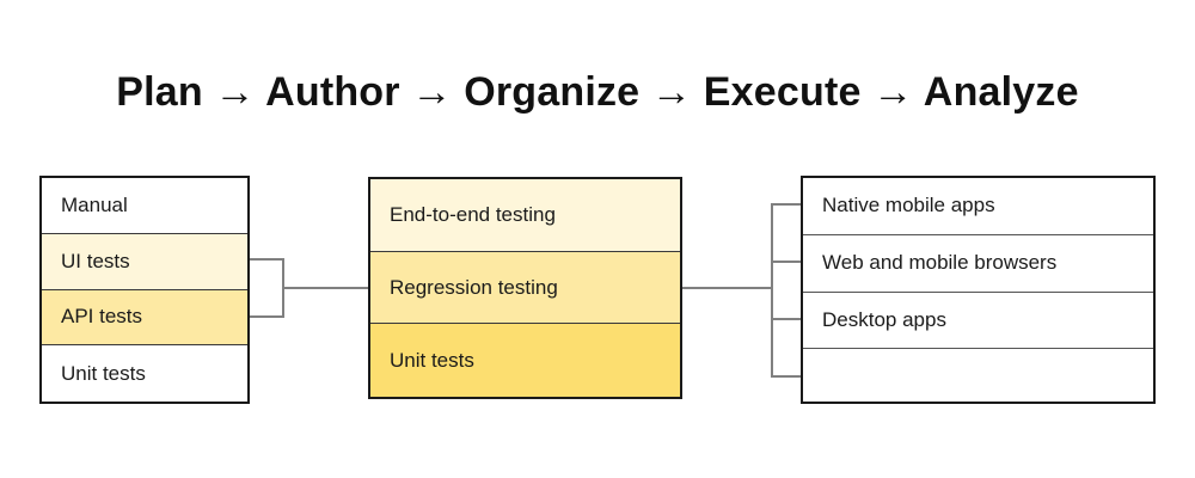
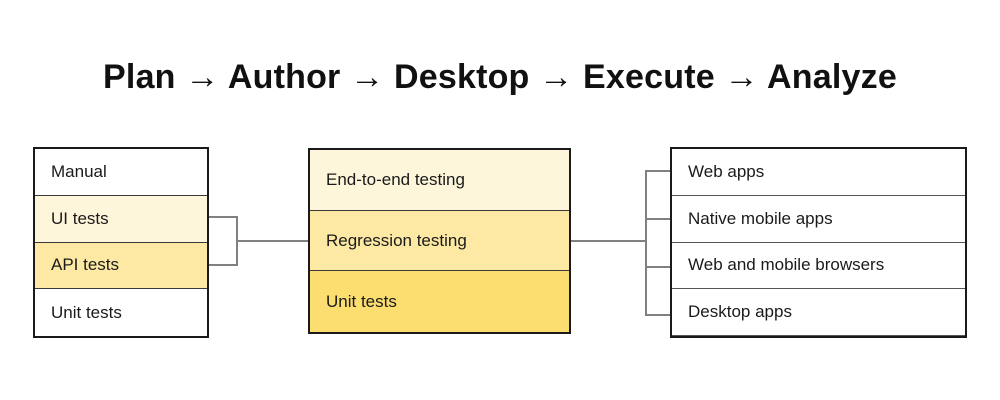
- Plan → Author → Organize → Execute → Analyze
+ Plan → Author → Desktop → Execute → Analyze
  Manual
  UI tests
  API tests
  Unit tests
  End-to-end testing
  Regression testing
  Unit tests
+ Web apps
  Native mobile apps
  Web and mobile browsers
  Desktop apps
